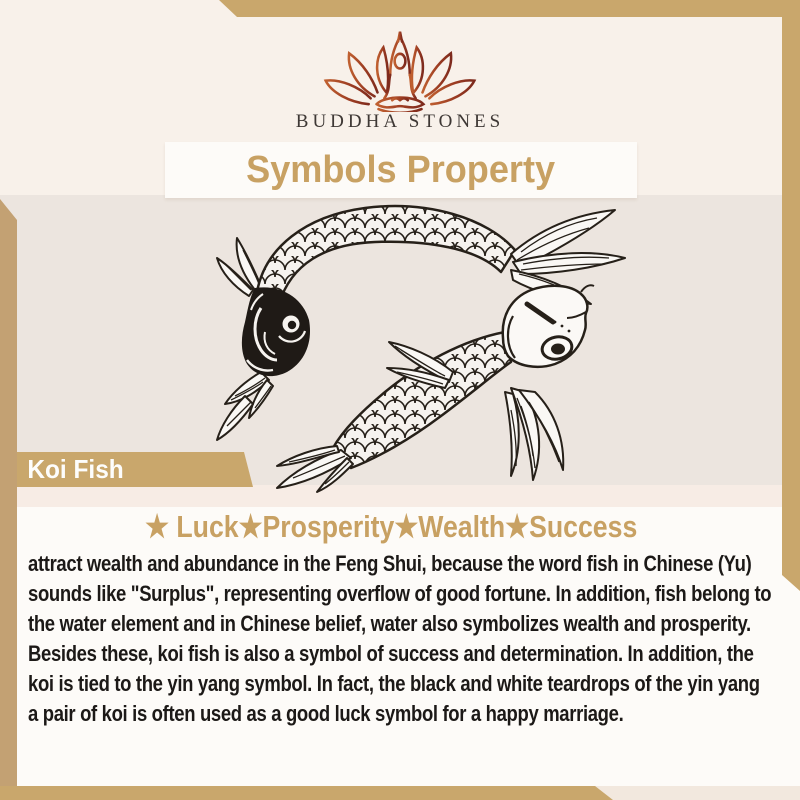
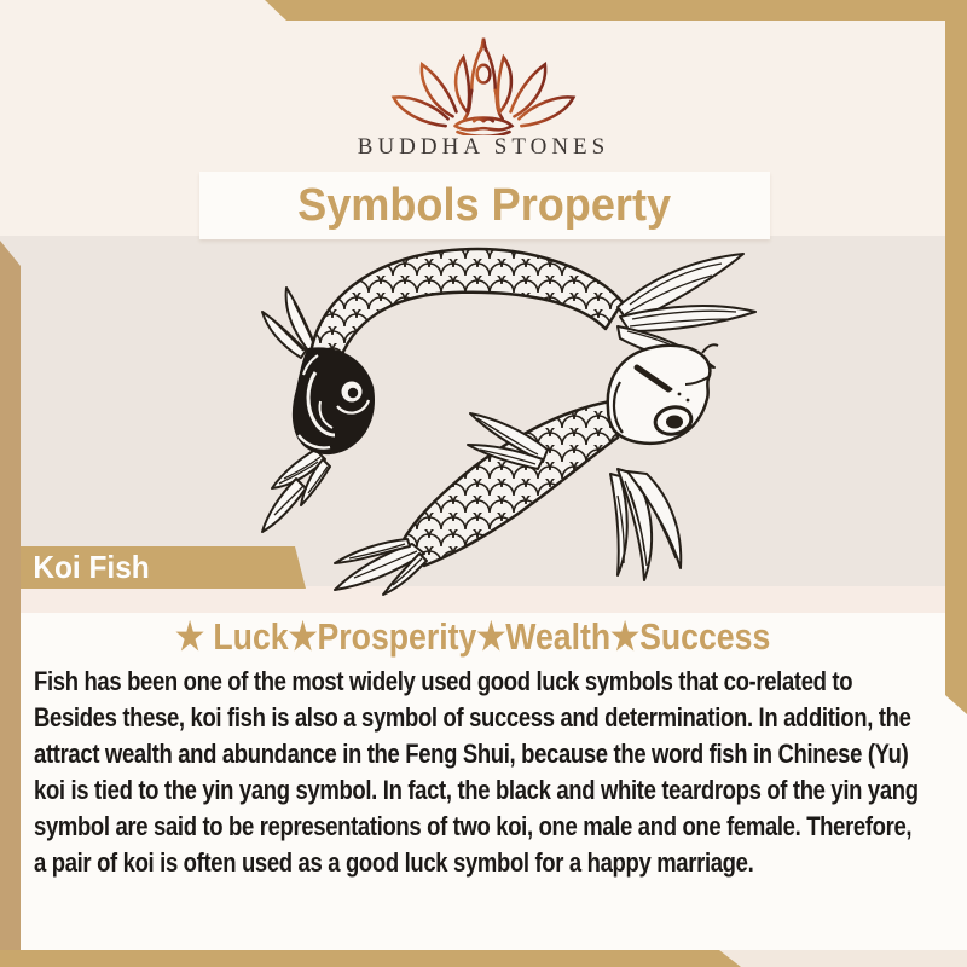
  BUDDHA STONES
  Symbols Property
  Koi Fish
  ★ Luck★Prosperity★Wealth★Success
+ Fish has been one of the most widely used good luck symbols that co-related to
- attract wealth and abundance in the Feng Shui, because the word fish in Chinese (Yu)
+ Besides these, koi fish is also a symbol of success and determination. In addition, the
- sounds like "Surplus", representing overflow of good fortune. In addition, fish belong to
- the water element and in Chinese belief, water also symbolizes wealth and prosperity.
- Besides these, koi fish is also a symbol of success and determination. In addition, the
+ attract wealth and abundance in the Feng Shui, because the word fish in Chinese (Yu)
  koi is tied to the yin yang symbol. In fact, the black and white teardrops of the yin yang
+ symbol are said to be representations of two koi, one male and one female. Therefore,
  a pair of koi is often used as a good luck symbol for a happy marriage.
